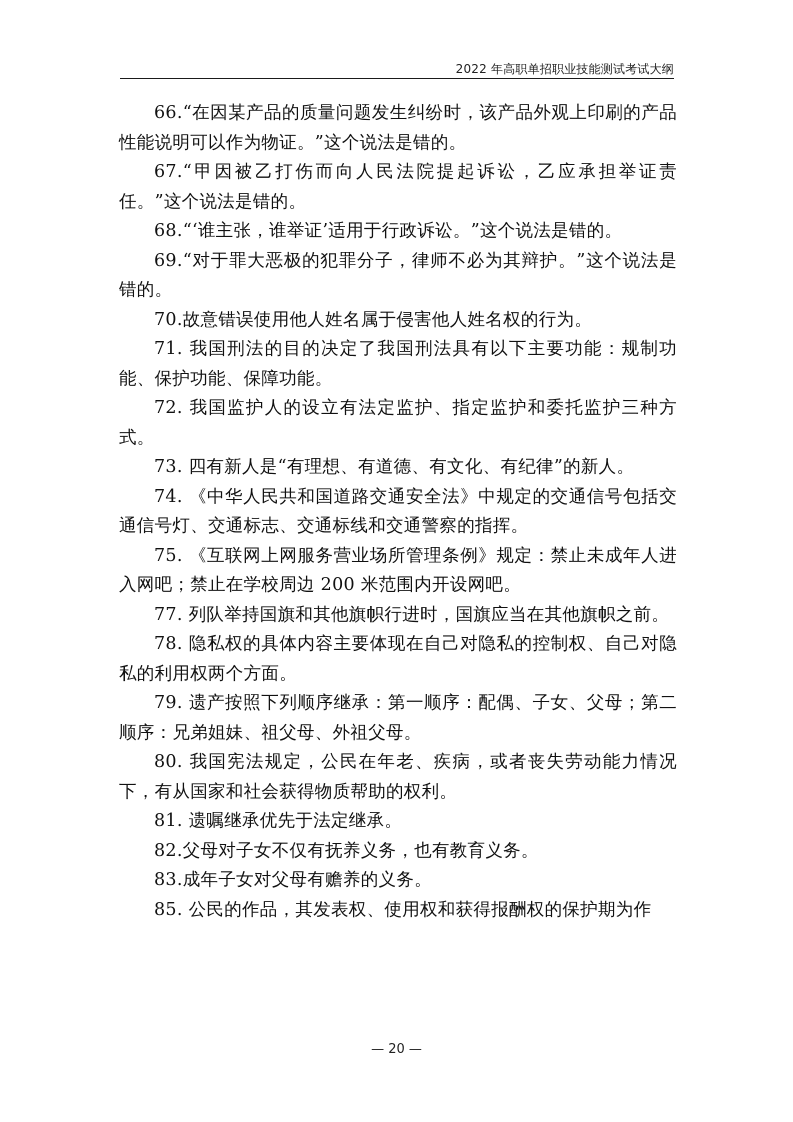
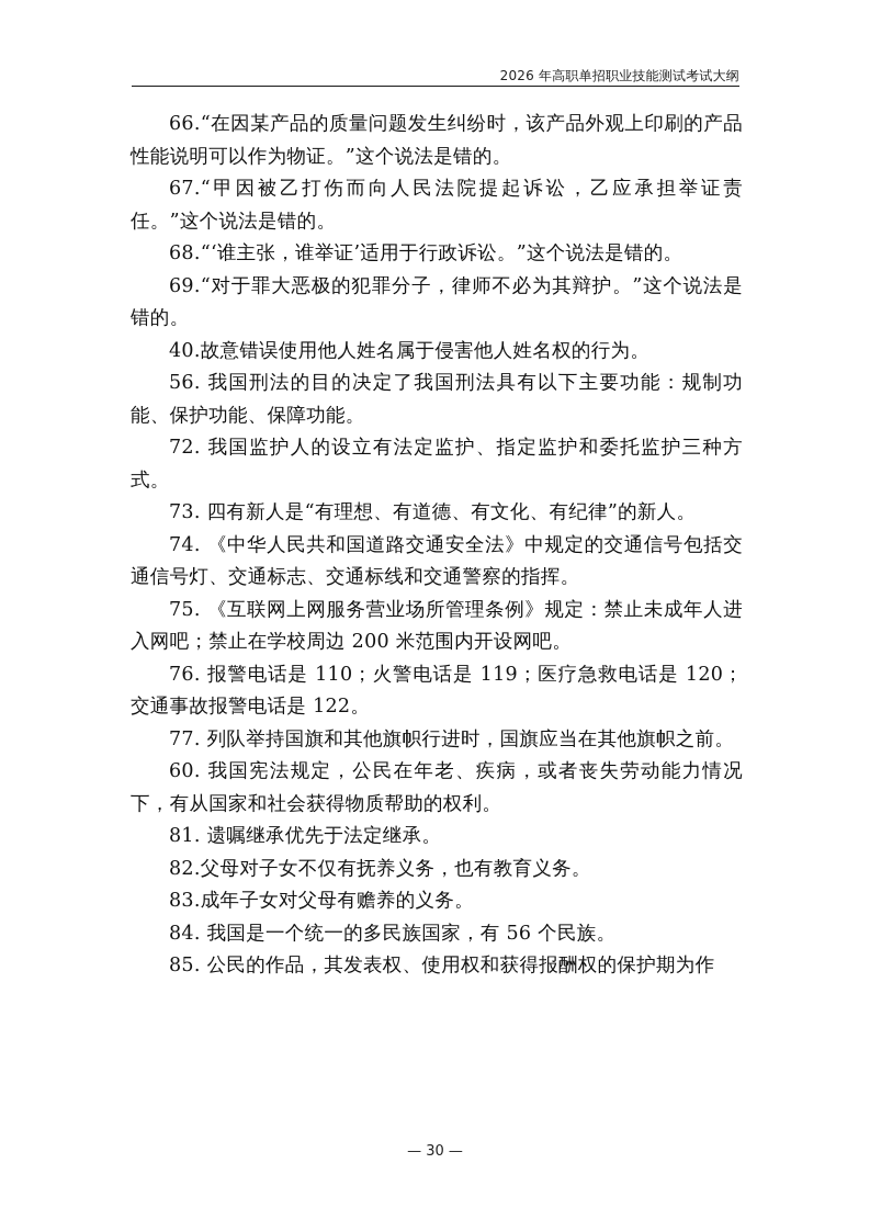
- 2022 年高职单招职业技能测试考试大纲
+ 2026 年高职单招职业技能测试考试大纲
  66.“在因某产品的质量问题发生纠纷时，该产品外观上印刷的产品性能说明可以作为物证。”这个说法是错的。
  67.“甲因被乙打伤而向人民法院提起诉讼，乙应承担举证责任。”这个说法是错的。
  68.“‘谁主张，谁举证’适用于行政诉讼。”这个说法是错的。
  69.“对于罪大恶极的犯罪分子，律师不必为其辩护。”这个说法是错的。
- 70.故意错误使用他人姓名属于侵害他人姓名权的行为。
+ 40.故意错误使用他人姓名属于侵害他人姓名权的行为。
- 71. 我国刑法的目的决定了我国刑法具有以下主要功能：规制功能、保护功能、保障功能。
+ 56. 我国刑法的目的决定了我国刑法具有以下主要功能：规制功能、保护功能、保障功能。
  72. 我国监护人的设立有法定监护、指定监护和委托监护三种方式。
  73. 四有新人是“有理想、有道德、有文化、有纪律”的新人。
  74. 《中华人民共和国道路交通安全法》中规定的交通信号包括交通信号灯、交通标志、交通标线和交通警察的指挥。
  75. 《互联网上网服务营业场所管理条例》规定：禁止未成年人进入网吧；禁止在学校周边 200 米范围内开设网吧。
+ 76. 报警电话是 110；火警电话是 119；医疗急救电话是 120；交通事故报警电话是 122。
  77. 列队举持国旗和其他旗帜行进时，国旗应当在其他旗帜之前。
- 78. 隐私权的具体内容主要体现在自己对隐私的控制权、自己对隐私的利用权两个方面。
- 79. 遗产按照下列顺序继承：第一顺序：配偶、子女、父母；第二顺序：兄弟姐妹、祖父母、外祖父母。
- 80. 我国宪法规定，公民在年老、疾病，或者丧失劳动能力情况下，有从国家和社会获得物质帮助的权利。
+ 60. 我国宪法规定，公民在年老、疾病，或者丧失劳动能力情况下，有从国家和社会获得物质帮助的权利。
  81. 遗嘱继承优先于法定继承。
  82.父母对子女不仅有抚养义务，也有教育义务。
  83.成年子女对父母有赡养的义务。
+ 84. 我国是一个统一的多民族国家，有 56 个民族。
  85. 公民的作品，其发表权、使用权和获得报酬权的保护期为作
- — 20 —
+ — 30 —
